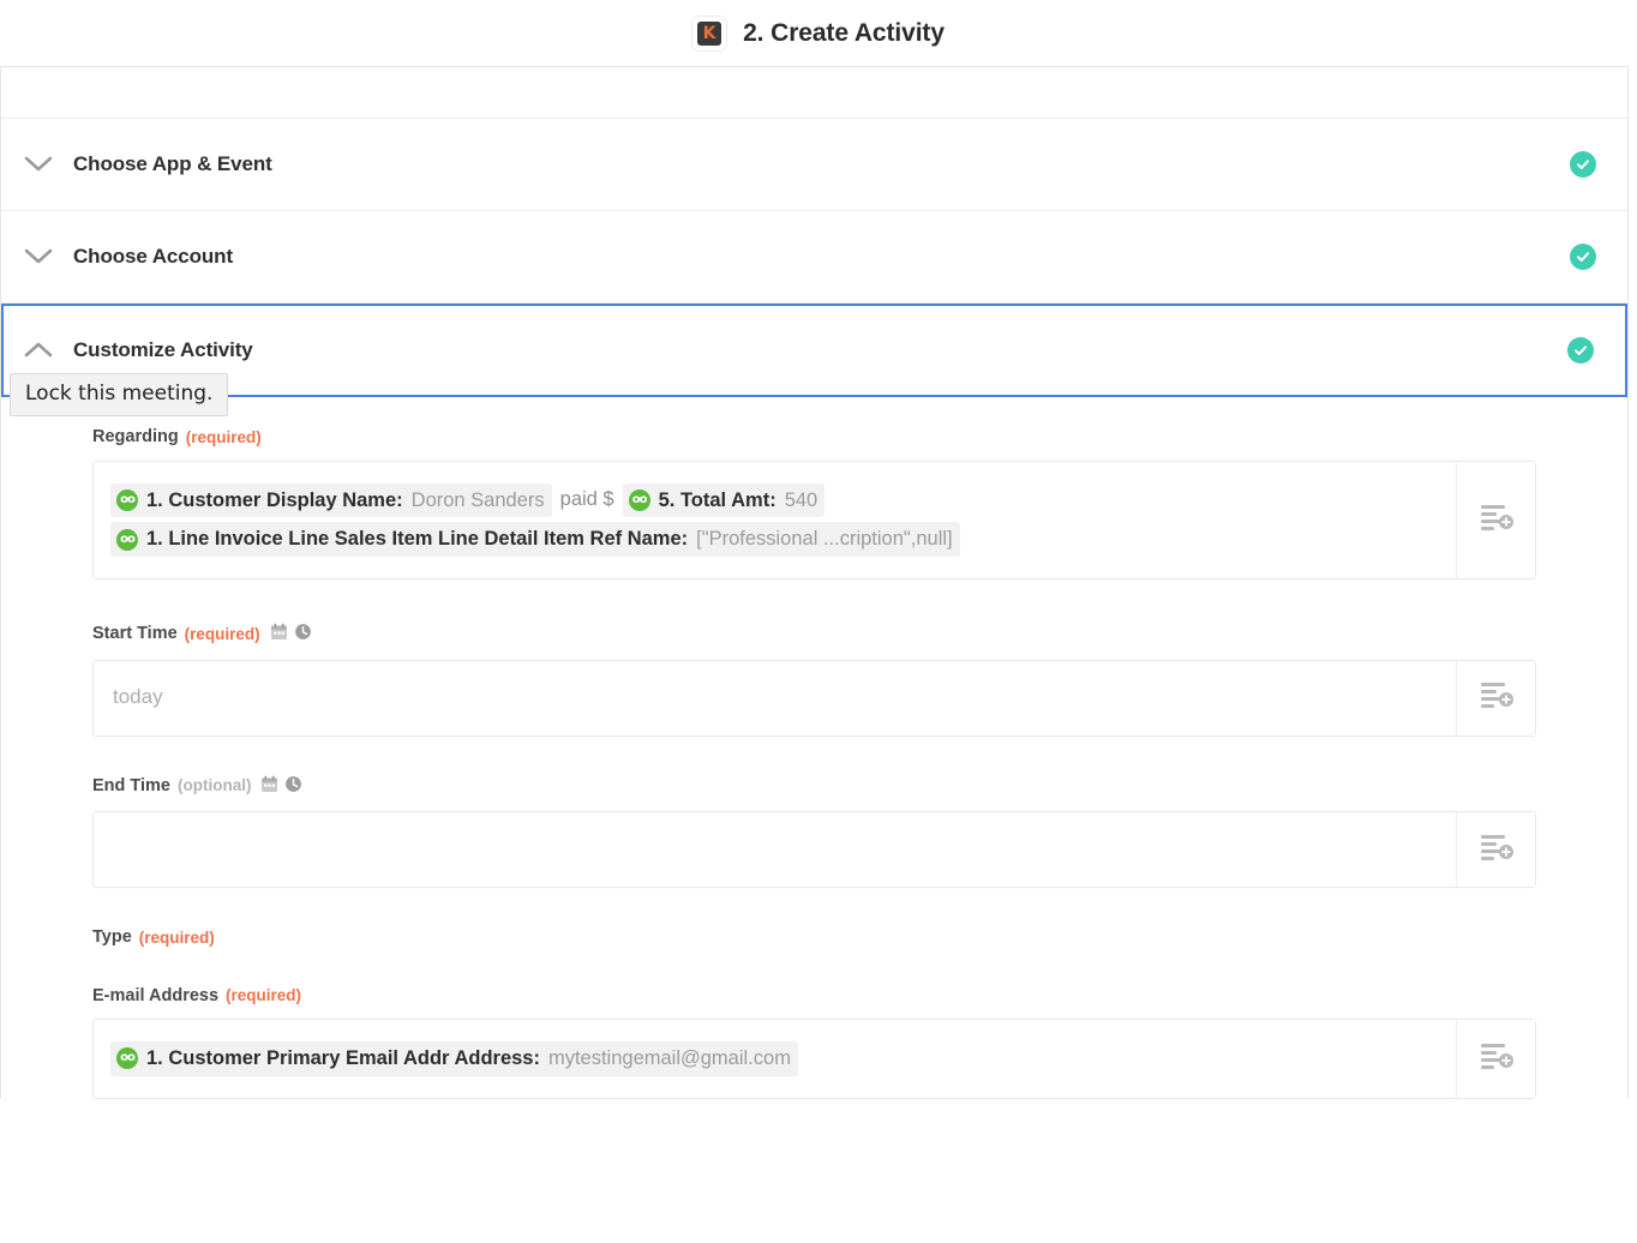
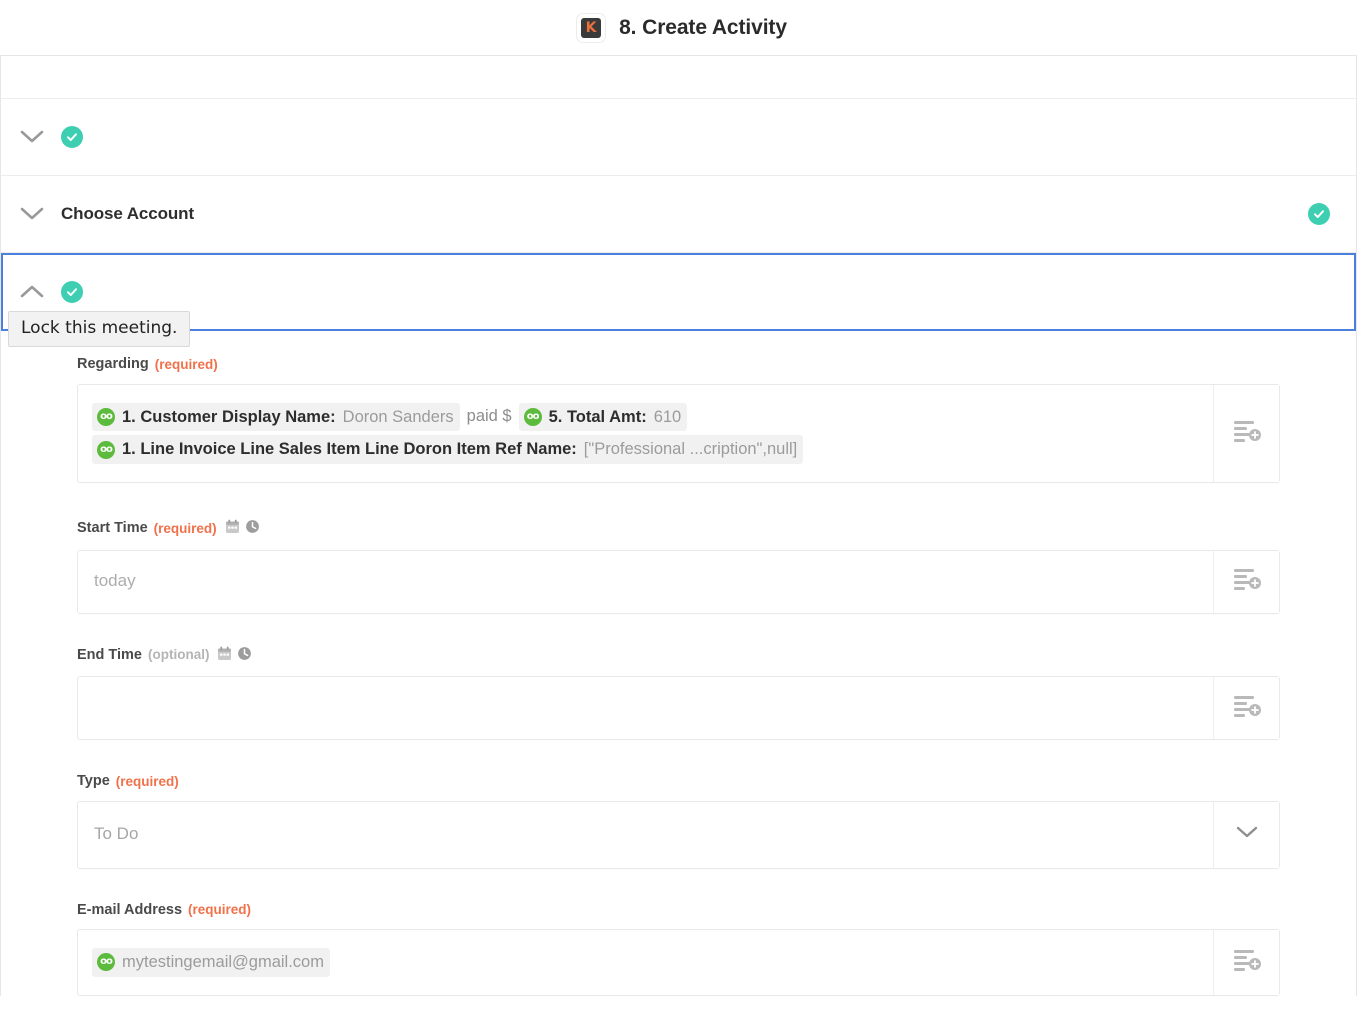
  K
- 2. Create Activity
+ 8. Create Activity
- Choose App & Event
  Choose Account
- Customize Activity
  Regarding
  (required)
  oo
  1. Customer Display Name:
  Doron Sanders
  paid $
  oo
  5. Total Amt:
- 540
+ 610
  oo
- 1. Line Invoice Line Sales Item Line Detail Item Ref Name:
+ 1. Line Invoice Line Sales Item Line Doron Item Ref Name:
  ["Professional ...cription",null]
  Start Time
  (required)
  today
  End Time
  (optional)
  Type
  (required)
+ To Do
  E-mail Address
  (required)
  oo
- 1. Customer Primary Email Addr Address:
  mytestingemail@gmail.com
  Lock this meeting.
